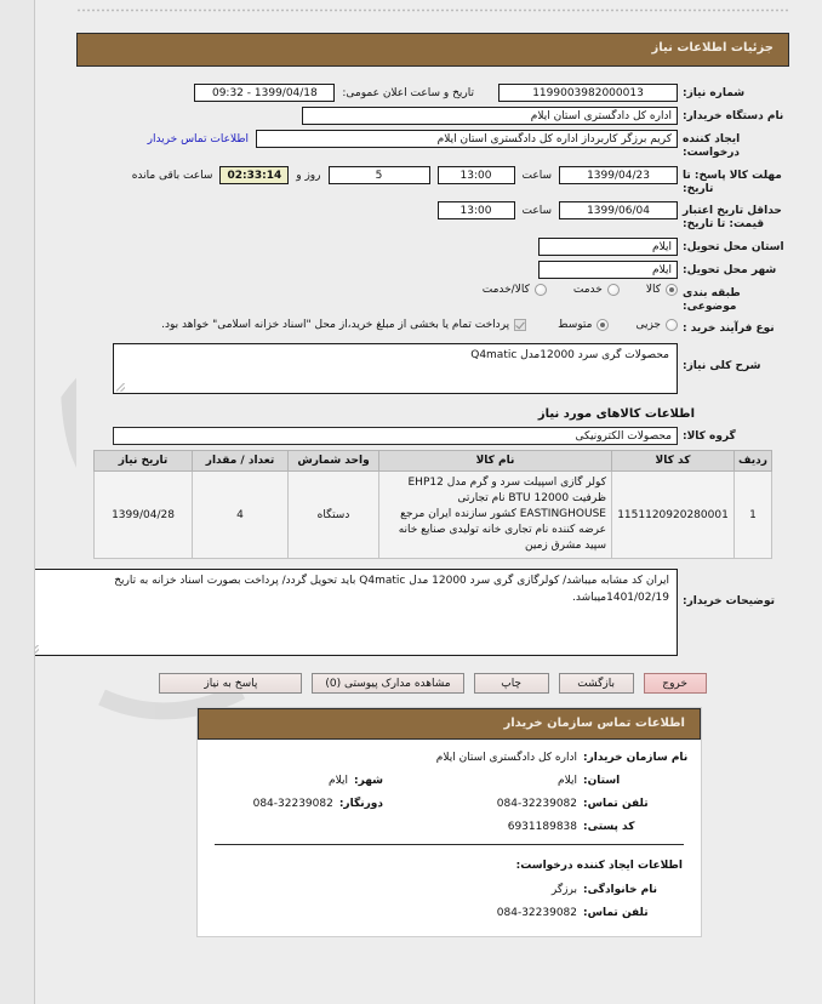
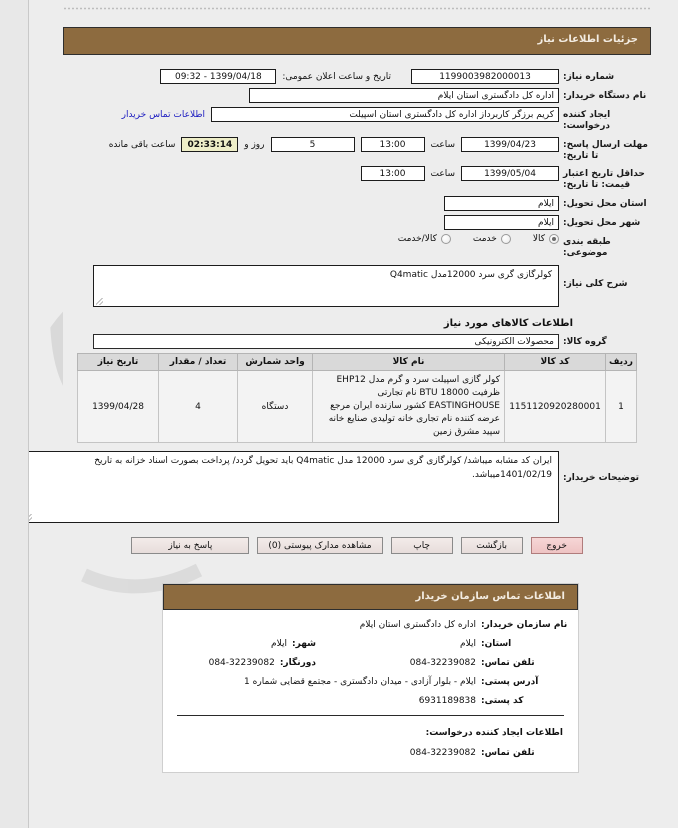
  جزئیات اطلاعات نیاز
  شماره نیاز:
  1199003982000013
  تاریخ و ساعت اعلان عمومی:
  1399/04/18 - 09:32
  نام دستگاه خریدار:
  اداره کل دادگستری استان ایلام
  ایجاد کننده درخواست:
- کریم برزگر کاربرداز اداره کل دادگستری استان ایلام
+ کریم برزگر کاربرداز اداره کل دادگستری استان اسپیلت
  اطلاعات تماس خریدار
- مهلت کالا پاسخ: تا تاریخ:
+ مهلت ارسال پاسخ: تا تاریخ:
  1399/04/23
  ساعت
  13:00
  5
  روز و
  02:33:14
  ساعت باقی مانده
  حداقل تاریخ اعتبار قیمت: تا تاریخ:
- 1399/06/04
+ 1399/05/04
  ساعت
  13:00
  استان محل تحویل:
  ایلام
  شهر محل تحویل:
  ایلام
  طبقه بندی موضوعی:
  کالا
  خدمت
  کالا/خدمت
- نوع فرآیند خرید :
- جزیی
- متوسط
- پرداخت تمام یا بخشی از مبلغ خرید،از محل "اسناد خزانه اسلامی" خواهد بود.
  شرح کلی نیاز:
- محصولات گری سرد 12000مدل Q4matic
+ کولرگازی گری سرد 12000مدل Q4matic
  اطلاعات کالاهای مورد نیاز
  گروه کالا:
  محصولات الکترونیکی
  ردیف	کد کالا	نام کالا	واحد شمارش	تعداد / مقدار	تاریخ نیاز
- 1	1151120920280001	کولر گازی اسپیلت سرد و گرم مدل EHP12 ظرفیت 12000 BTU نام تجارتی EASTINGHOUSE کشور سازنده ایران مرجع عرضه کننده نام تجاری خانه تولیدی صنایع خانه سپید مشرق زمین	دستگاه	4	1399/04/28
+ 1	1151120920280001	کولر گازی اسپیلت سرد و گرم مدل EHP12 ظرفیت 18000 BTU نام تجارتی EASTINGHOUSE کشور سازنده ایران مرجع عرضه کننده نام تجاری خانه تولیدی صنایع خانه سپید مشرق زمین	دستگاه	4	1399/04/28
  توضیحات خریدار:
  ایران کد مشابه میباشد/ کولرگازی گری سرد 12000 مدل Q4matic باید تحویل گردد/ پرداخت بصورت اسناد خزانه به تاریخ 1401/02/19میباشد.
  خروج
  بازگشت
  چاپ
  مشاهده مدارک پیوستی (0)
  پاسخ به نیاز
  اطلاعات تماس سازمان خریدار
  نام سازمان خریدار:
  اداره کل دادگستری استان ایلام
  استان:
  ایلام
  شهر:
  ایلام
  تلفن تماس:
  084-32239082
  دورنگار:
  084-32239082
+ آدرس پستی:
+ ایلام - بلوار آزادی - میدان دادگستری - مجتمع قضایی شماره 1
  کد پستی:
  6931189838
  اطلاعات ایجاد کننده درخواست:
- نام خانوادگی:
- برزگر
  تلفن تماس:
  084-32239082
